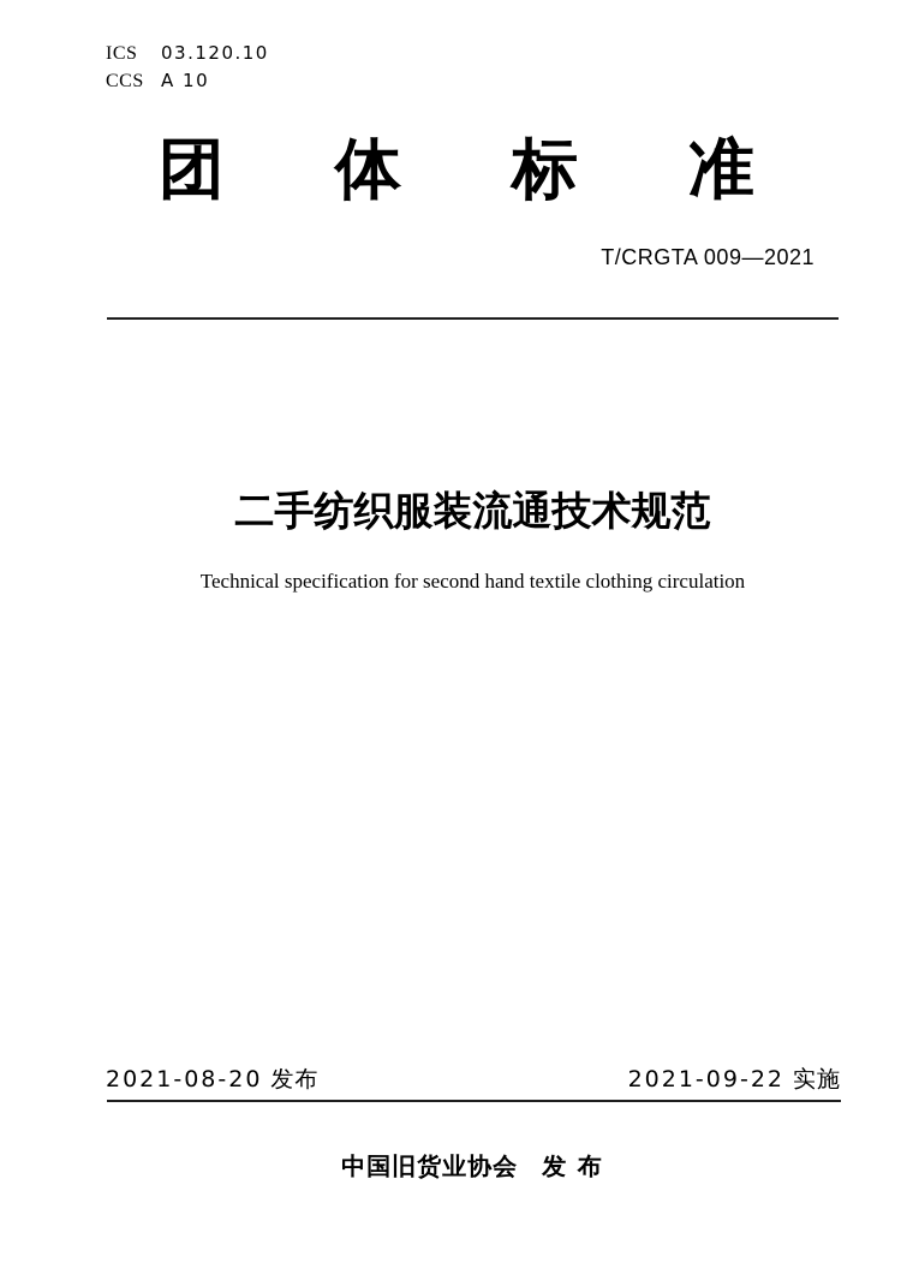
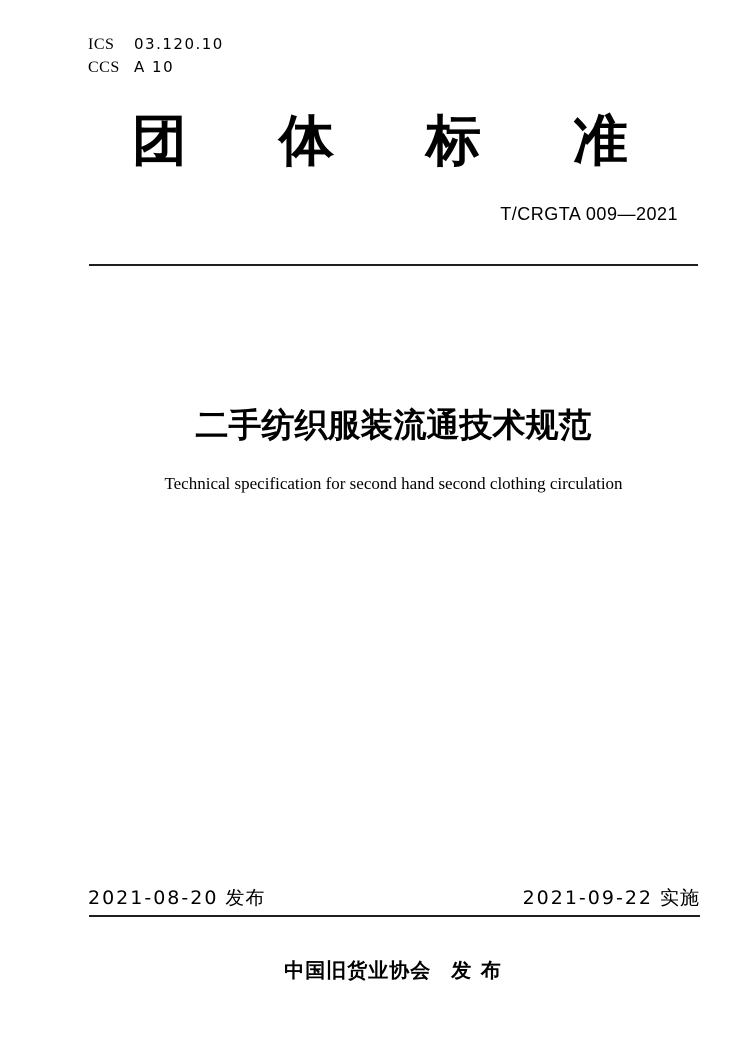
  ICS
  03.120.10
  CCS
  A 10
  团体标准
  T/CRGTA 009—2021
  二手纺织服装流通技术规范
- Technical specification for second hand textile clothing circulation
+ Technical specification for second hand second clothing circulation
  2021-08-20
  发布
  2021-09-22
  实施
  中国旧货业协会
  发 布
